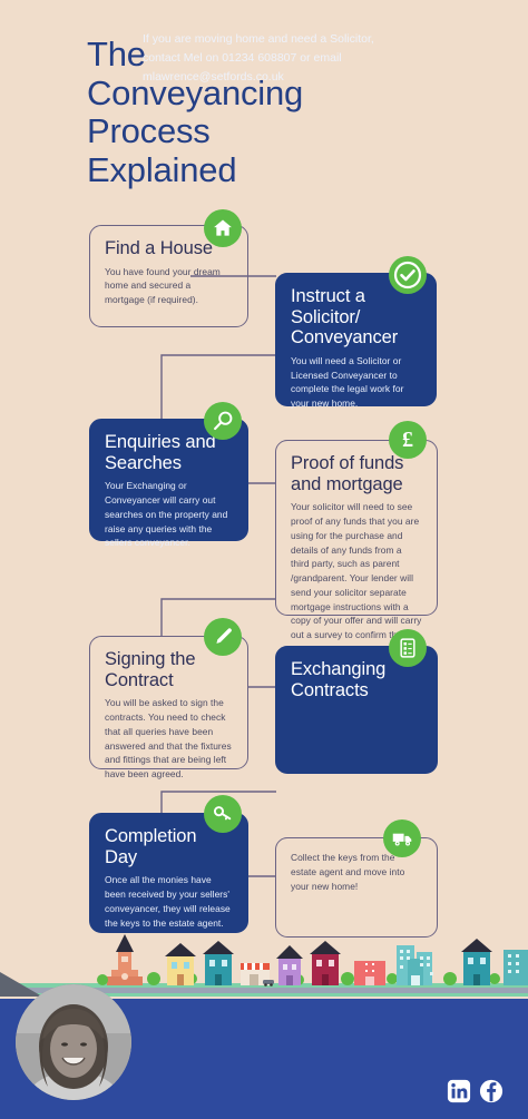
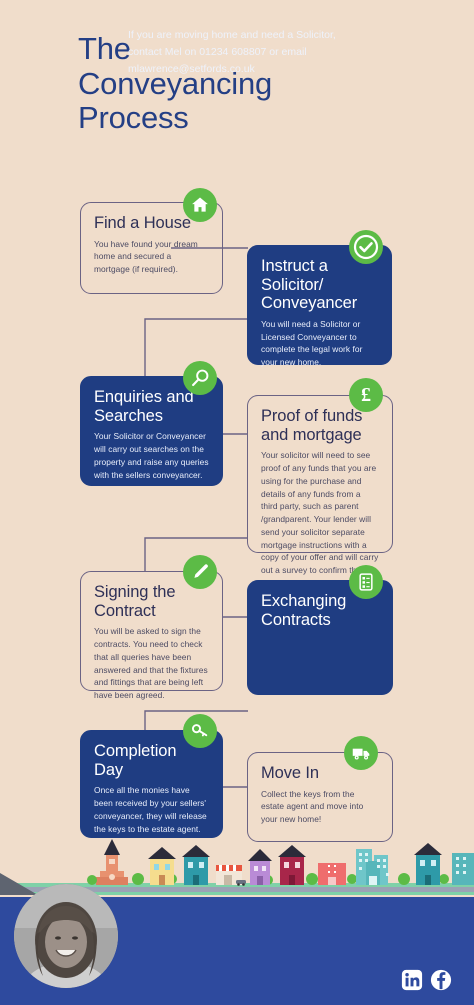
  The
  Conveyancing
  Process
- Explained
  Find a House
  You have found your dream home and secured a mortgage (if required).
  Instruct a Solicitor/ Conveyancer
  You will need a Solicitor or Licensed Conveyancer to complete the legal work for your new home.
  Enquiries and Searches
- Your Exchanging or Conveyancer will carry out searches on the property and raise any queries with the sellers conveyancer.
+ Your Solicitor or Conveyancer will carry out searches on the property and raise any queries with the sellers conveyancer.
  Proof of funds and mortgage
  Your solicitor will need to see proof of any funds that you are using for the purchase and details of any funds from a third party, such as parent /grandparent. Your lender will send your solicitor separate mortgage instructions with a copy of your offer and will carry out a survey to confirm t
  £
  Signing the Contract
  You will be asked to sign the contracts. You need to check that all queries have been answered and that the fixtures and fittings that are being left have been agreed.
  Exchanging Contracts
  Completion Day
  Once all the monies have been received by your sellers' conveyancer, they will release the keys to the estate agent.
+ Move In
  Collect the keys from the estate agent and move into your new home!
  If you are moving home and need a Solicitor,
  contact Mel on 01234 608807 or email
  mlawrence@setfords.co.uk
